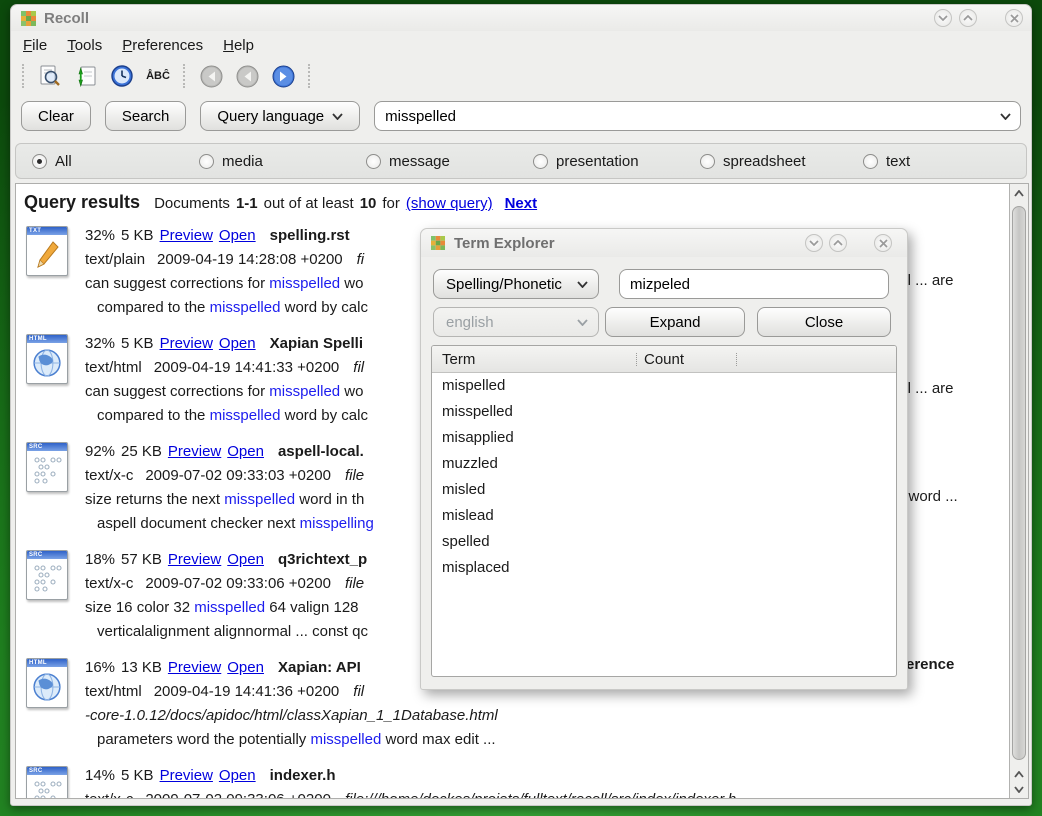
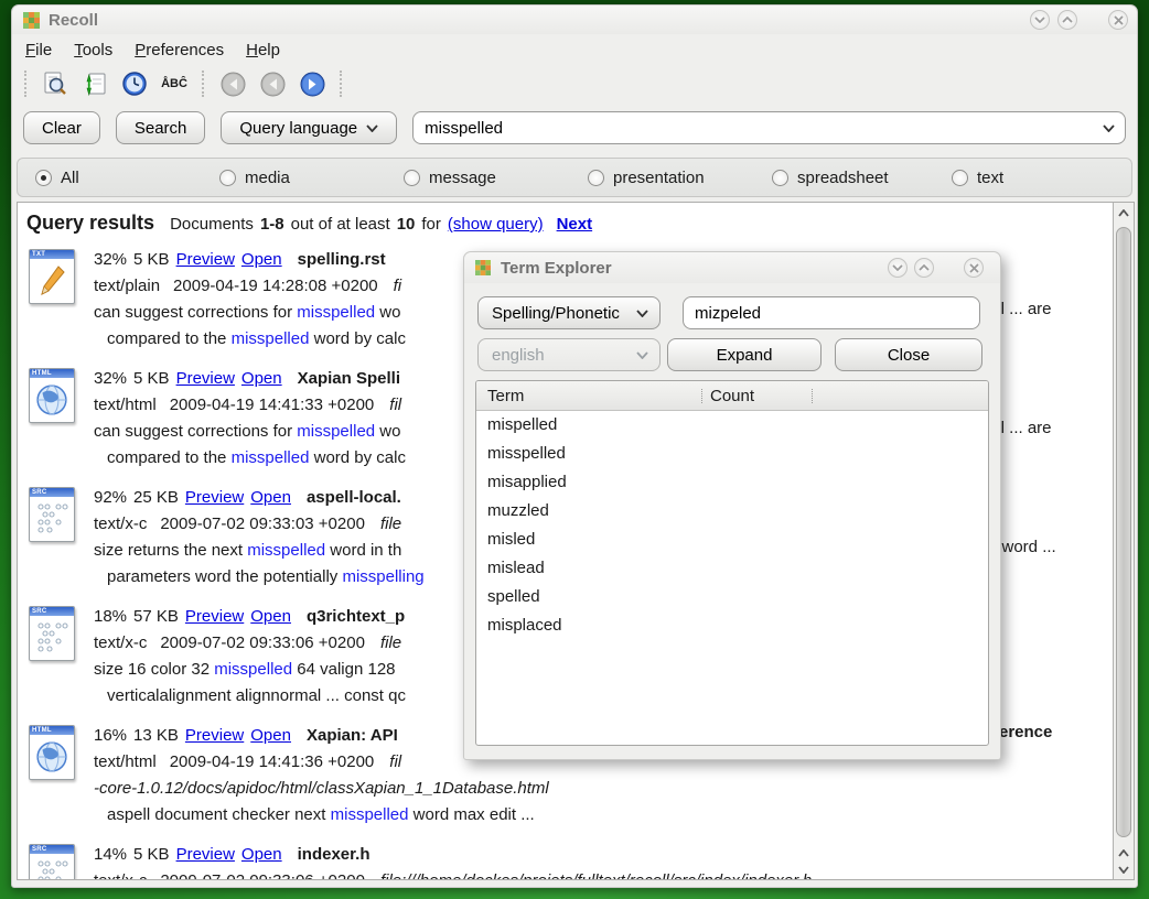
  Recoll
  File
  Tools
  Preferences
  Help
  ÅBĈ
  Clear
  Search
  Query language
  misspelled
  All
  media
  message
  presentation
  spreadsheet
  text
  Query results
  Documents
- 1-1
+ 1-8
  out of at least
  10
  for
  (show query)
  Next
  32% 5 KB Preview Open spelling.rst
  text/plain 2009-04-19 14:28:08 +0200 fi
  can suggest corrections for misspelled wo
  compared to the misspelled word by calc
  l ... are
  32% 5 KB Preview Open Xapian Spelli
  text/html 2009-04-19 14:41:33 +0200 fil
  can suggest corrections for misspelled wo
  compared to the misspelled word by calc
  l ... are
  92% 25 KB Preview Open aspell-local.
  text/x-c 2009-07-02 09:33:03 +0200 file
  size returns the next misspelled word in th
- aspell document checker next misspelling
+ parameters word the potentially misspelling
  word ...
  18% 57 KB Preview Open q3richtext_p
  text/x-c 2009-07-02 09:33:06 +0200 file
  size 16 color 32 misspelled 64 valign 128
  verticalalignment alignnormal ... const qc
  16% 13 KB Preview Open Xapian: API
  text/html 2009-04-19 14:41:36 +0200 fil
  -core-1.0.12/docs/apidoc/html/classXapian_1_1Database.html
- parameters word the potentially misspelled word max edit ...
+ aspell document checker next misspelled word max edit ...
  erence
  14% 5 KB Preview Open indexer.h
  Term Explorer
  Spelling/Phonetic
  mizpeled
  english
  Expand
  Close
  Term
  Count
  mispelled
  misspelled
  misapplied
  muzzled
  misled
  mislead
  spelled
  misplaced
